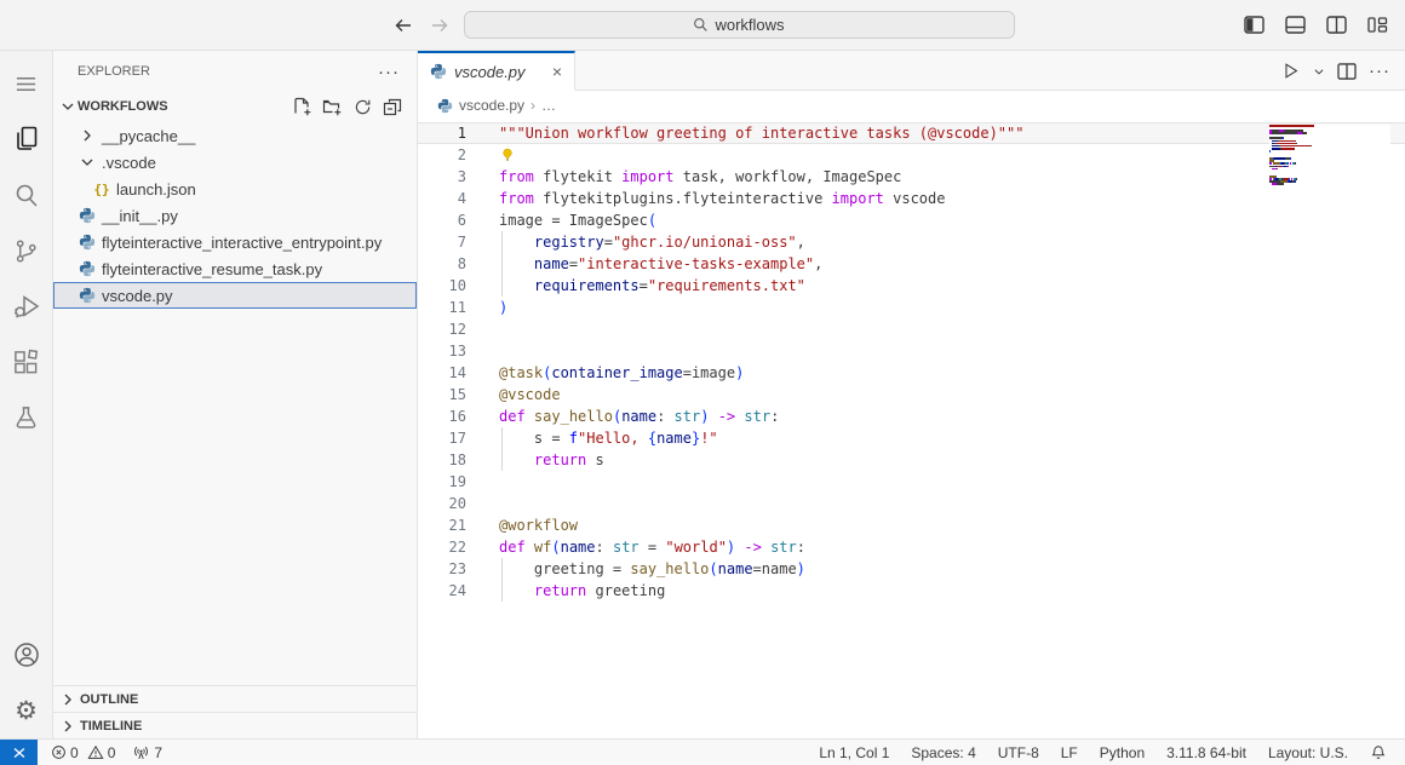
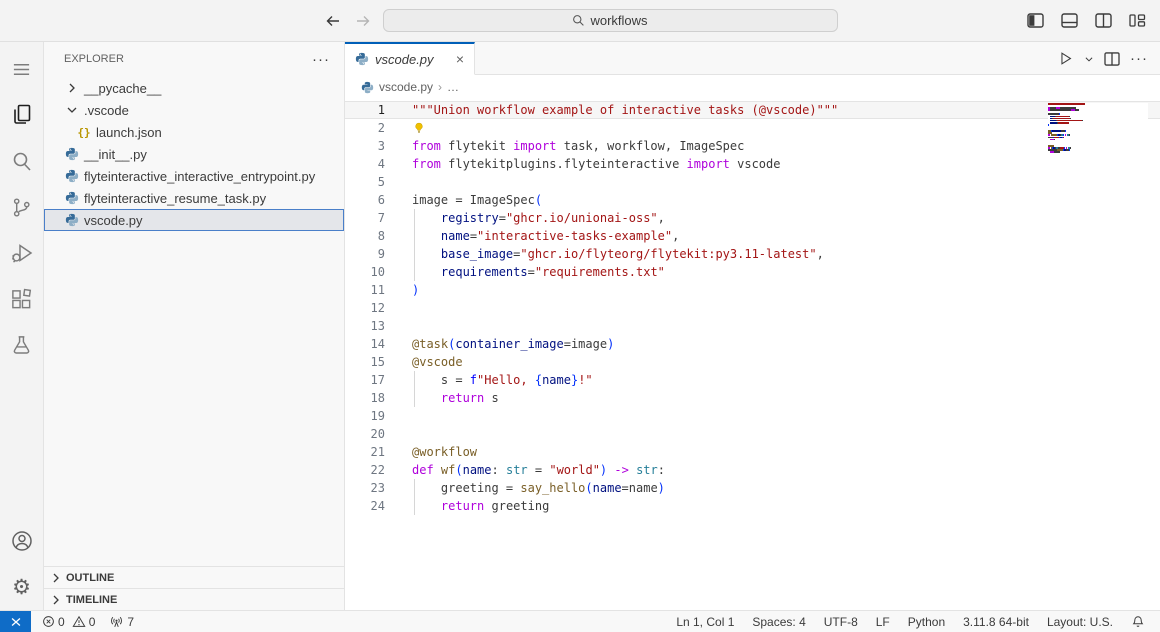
  workflows
  ⚙
  EXPLORER
  ···
- WORKFLOWS
  __pycache__
  .vscode
  {}
  launch.json
  __init__.py
  flyteinteractive_interactive_entrypoint.py
  flyteinteractive_resume_task.py
  vscode.py
  OUTLINE
  TIMELINE
  vscode.py
  ×
  ···
  vscode.py
  ›
  …
  1
- """Union workflow greeting of interactive tasks (@vscode)"""
+ """Union workflow example of interactive tasks (@vscode)"""
  2
  3
  from flytekit import task, workflow, ImageSpec
  4
  from flytekitplugins.flyteinteractive import vscode
+ 5
  6
  image = ImageSpec(
  7
  registry="ghcr.io/unionai-oss",
  8
  name="interactive-tasks-example",
+ 9
+ base_image="ghcr.io/flyteorg/flytekit:py3.11-latest",
  10
  requirements="requirements.txt"
  11
  )
  12
  13
  14
  @task(container_image=image)
  15
  @vscode
- 16
- def say_hello(name: str) -> str:
  17
  s = f"Hello, {name}!"
  18
  return s
  19
  20
  21
  @workflow
  22
  def wf(name: str = "world") -> str:
  23
  greeting = say_hello(name=name)
  24
  return greeting
  0
  0
  7
  Ln 1, Col 1
  Spaces: 4
  UTF-8
  LF
  Python
  3.11.8 64-bit
  Layout: U.S.
